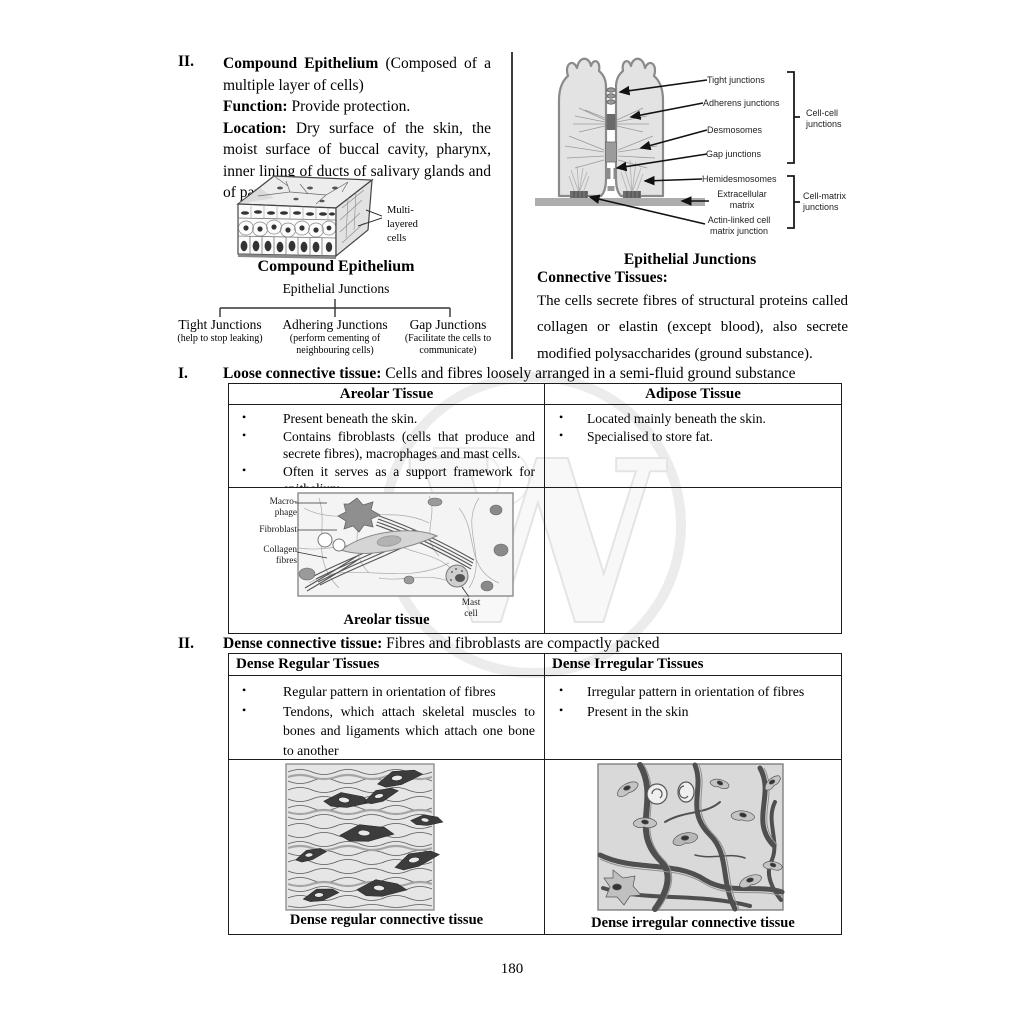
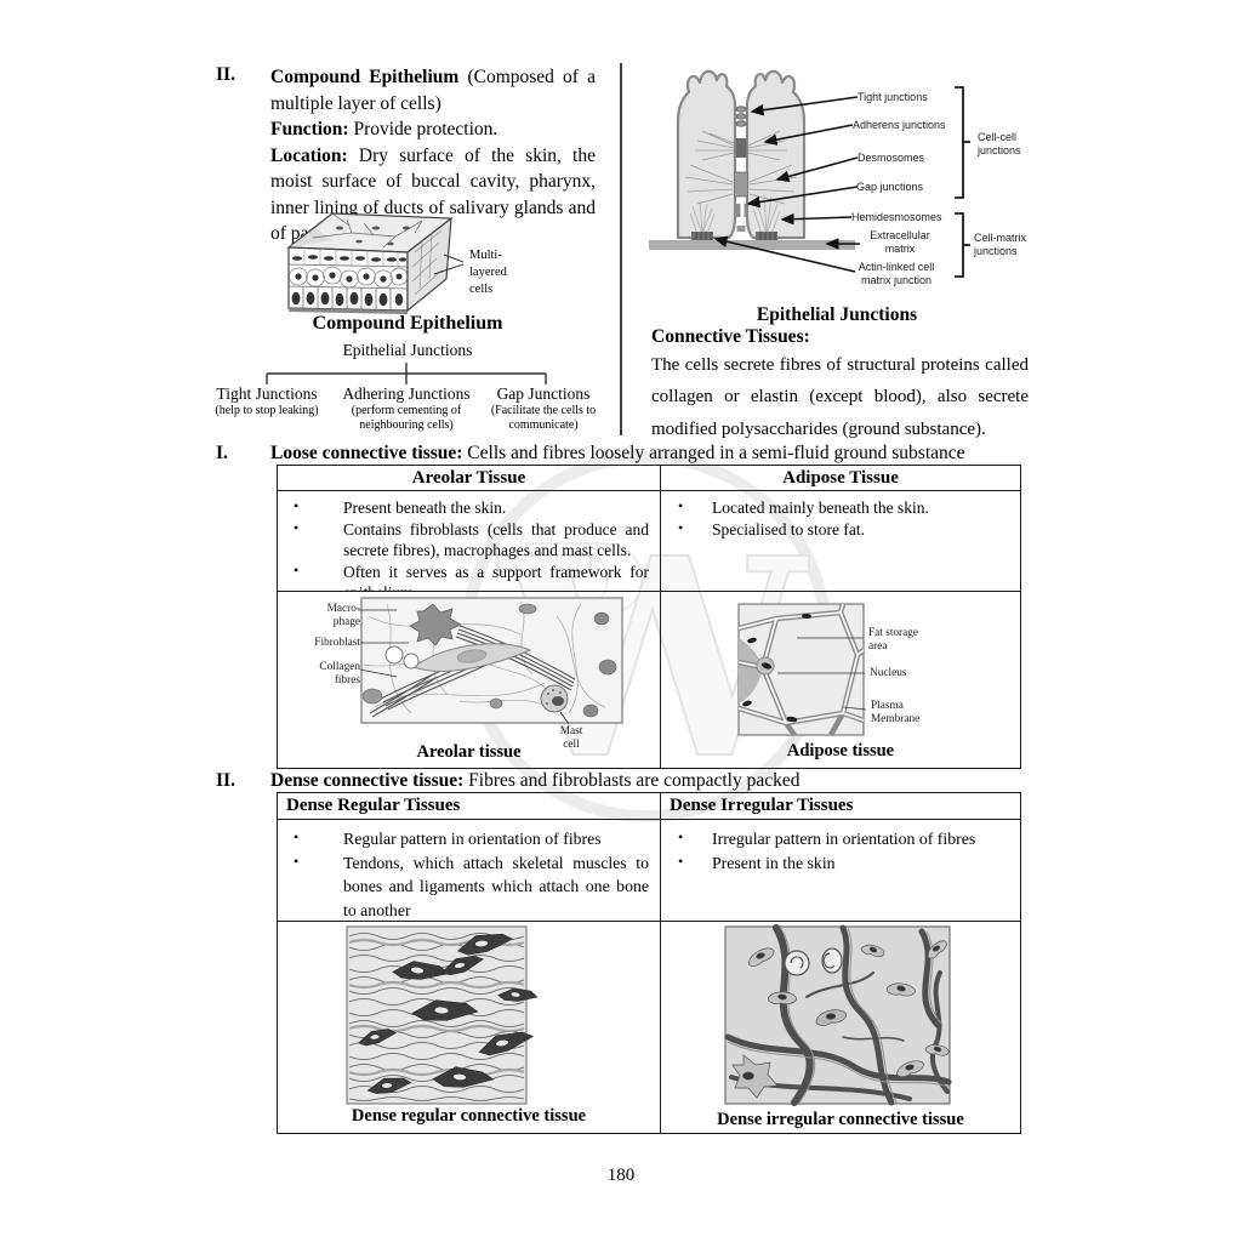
  W
  II.
  Compound Epithelium (Composed of a multiple layer of cells)
  Function: Provide protection.
  Location: Dry surface of the skin, the moist surface of buccal cavity, pharynx, inner lining of ducts of salivary glands and of pa
  Multi-layered cells
  Compound Epithelium
  Epithelial Junctions
  Tight Junctions
  (help to stop leaking)
  Adhering Junctions
  (perform cementing of neighbouring cells)
  Gap Junctions
  (Facilitate the cells to communicate)
  Tight junctions
  Adherens junctions
  Desmosomes
  Gap junctions
  Hemidesmosomes
  Extracellular matrix
  Actin-linked cell matrix junction
  Cell-cell junctions
  Cell-matrix junctions
  Epithelial Junctions
  Connective Tissues:
  The cells secrete fibres of structural proteins called collagen or elastin (except blood), also secrete modified polysaccharides (ground substance).
  I.
  Loose connective tissue: Cells and fibres loosely arranged in a semi-fluid ground substance
  Areolar Tissue
  Adipose Tissue
  •
  Present beneath the skin.
  •
  Contains fibroblasts (cells that produce and secrete fibres), macrophages and mast cells.
  •
  Often it serves as a support framework for
  •
  Located mainly beneath the skin.
  •
  Specialised to store fat.
  Macro-phage
  Fibroblast
  Collagen fibres
  Mast cell
  Areolar tissue
+ Fat storage area
+ Nucleus
+ Plasma Membrane
+ Adipose tissue
  II.
  Dense connective tissue: Fibres and fibroblasts are compactly packed
  Dense Regular Tissues
  Dense Irregular Tissues
  •
  Regular pattern in orientation of fibres
  •
  Tendons, which attach skeletal muscles to bones and ligaments which attach one bone to another
  •
  Irregular pattern in orientation of fibres
  •
  Present in the skin
  Dense regular connective tissue
  Dense irregular connective tissue
  180
